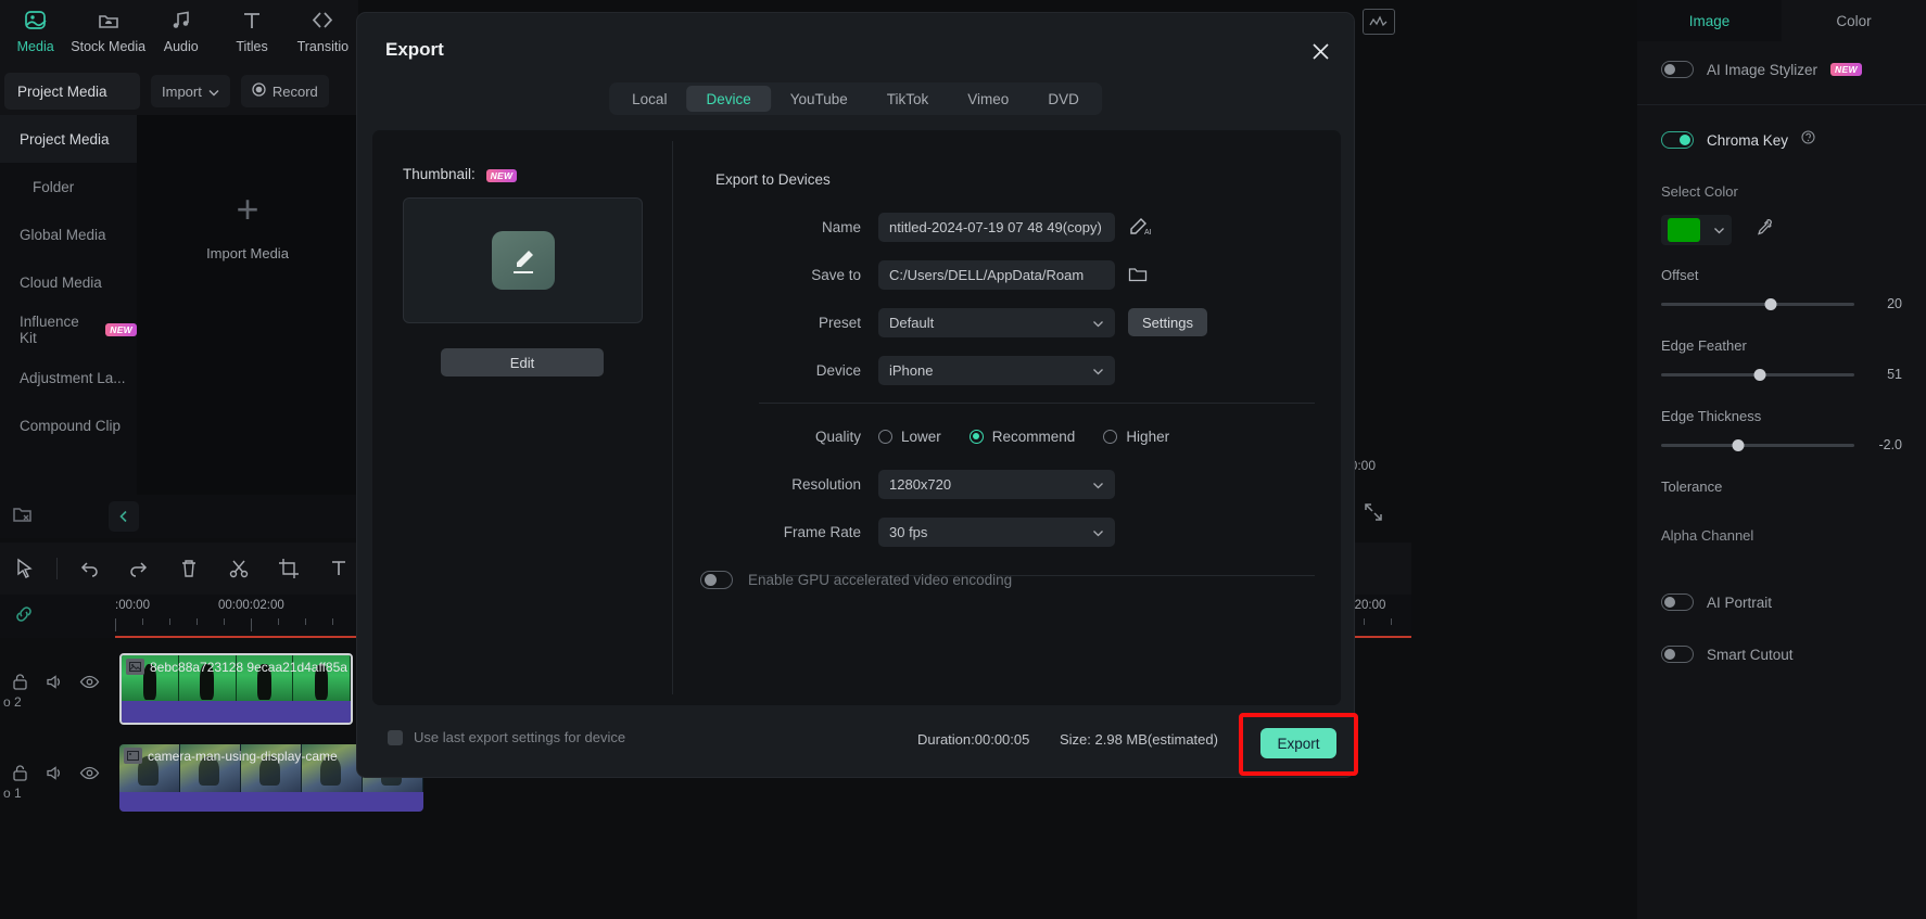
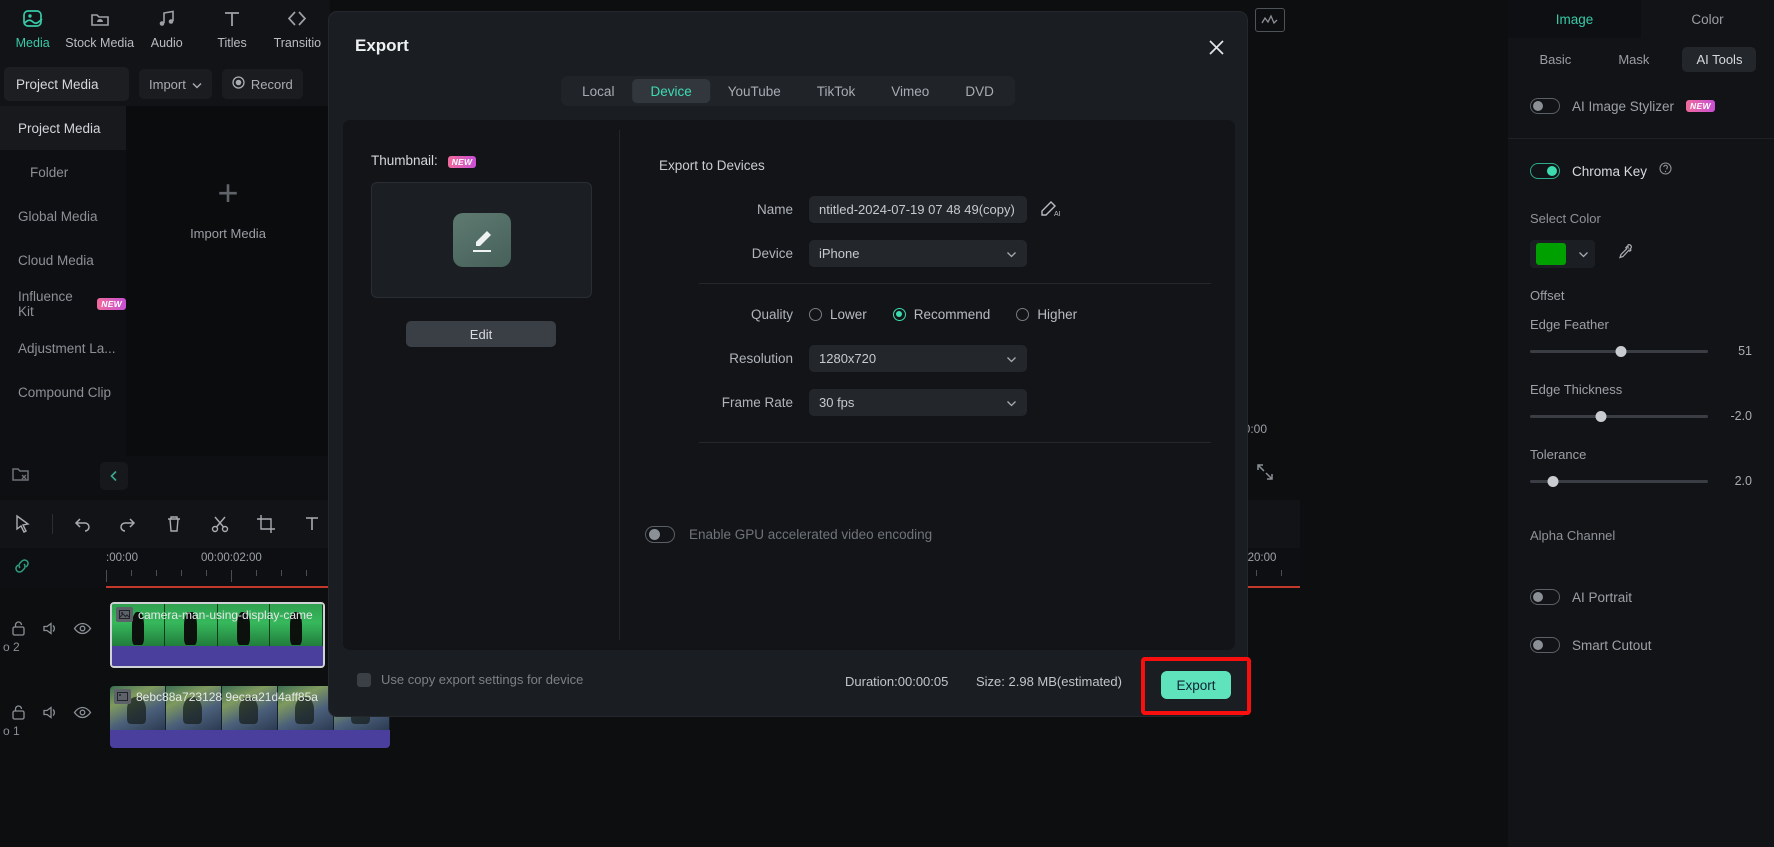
  Media
  Stock Media
  Audio
  Titles
  Transitio
  Project Media
  Import
  Record
  Project Media
  Folder
  Global Media
  Cloud Media
  Influence Kit
  NEW
  Adjustment La...
  Compound Clip
  +
  Import Media
  :00:00
  00:00:02:00
  20:00
  o 2
- 8ebc88a723128 9ecaa21d4aff85a
+ camera-man-using-display-came
  o 1
- camera-man-using-display-came
+ 8ebc88a723128 9ecaa21d4aff85a
  Image
  Color
+ Basic
+ Mask
+ AI Tools
  AI Image Stylizer
  NEW
  Chroma Key
  Select Color
  Offset
- 20
  Edge Feather
  51
  Edge Thickness
  -2.0
  Tolerance
+ 2.0
  Alpha Channel
  AI Portrait
  Smart Cutout
  Export
  Local
  Device
  YouTube
  TikTok
  Vimeo
  DVD
  Thumbnail: NEW
  Edit
  Export to Devices
  Name
  ntitled-2024-07-19 07 48 49(copy)
- Save to
- C:/Users/DELL/AppData/Roam
- Preset
- Default
- Settings
  Device
  iPhone
  Quality
  Lower
  Recommend
  Higher
  Resolution
  1280x720
  Frame Rate
  30 fps
  Enable GPU accelerated video encoding
- Use last export settings for device
+ Use copy export settings for device
  Duration:00:00:05
  Size: 2.98 MB(estimated)
  Export
